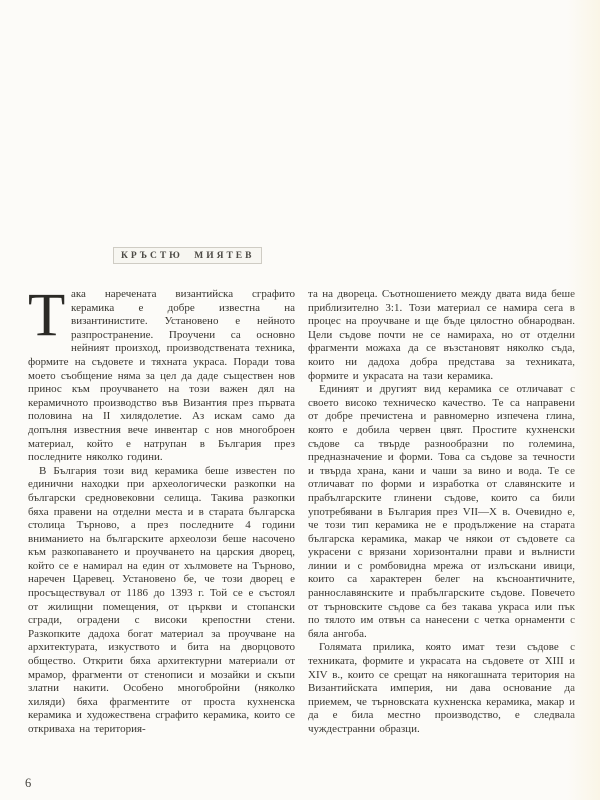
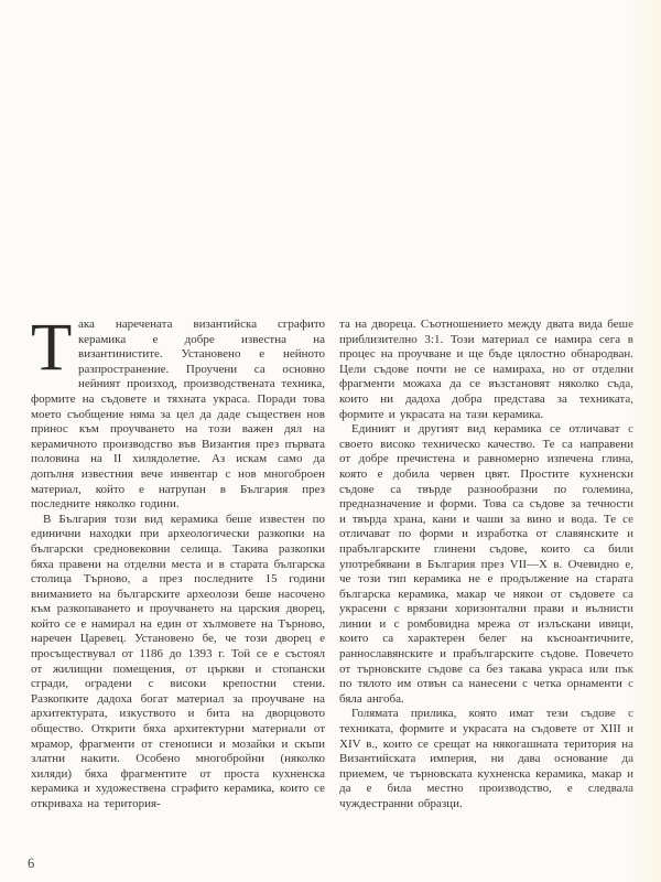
- КРЪСТЮ МИЯТЕВ
  Т
  ака наречената византийска сграфито керамика е добре известна на византинистите. Установено е нейното разпространение. Проучени са основно нейният произход, производствената техника, формите на съдовете и тяхната украса. Поради това моето съобщение няма за цел да даде съществен нов принос към проучването на този важен дял на керамичното производство във Византия през първата половина на II хилядолетие. Аз искам само да допълня известния вече инвентар с нов многоброен материал, който е натрупан в България през последните няколко години.
- В България този вид керамика беше известен по единични находки при археологически разкопки на български средновековни селища. Такива разкопки бяха правени на отделни места и в старата българска столица Търново, а през последните 4 години вниманието на българските археолози беше насочено към разкопаването и проучването на царския дворец, който се е намирал на един от хълмовете на Търново, наречен Царевец. Установено бе, че този дворец е просъществувал от 1186 до 1393 г. Той се е състоял от жилищни помещения, от църкви и стопански сгради, оградени с високи крепостни стени. Разкопките дадоха богат материал за проучване на архитектурата, изкуството и бита на дворцовото общество. Открити бяха архитектурни материали от мрамор, фрагменти от стенописи и мозайки и скъпи златни накити. Особено многобройни (няколко хиляди) бяха фрагментите от проста кухненска керамика и художествена сграфито керамика, които се откриваха на територия-
+ В България този вид керамика беше известен по единични находки при археологически разкопки на български средновековни селища. Такива разкопки бяха правени на отделни места и в старата българска столица Търново, а през последните 15 години вниманието на българските археолози беше насочено към разкопаването и проучването на царския дворец, който се е намирал на един от хълмовете на Търново, наречен Царевец. Установено бе, че този дворец е просъществувал от 1186 до 1393 г. Той се е състоял от жилищни помещения, от църкви и стопански сгради, оградени с високи крепостни стени. Разкопките дадоха богат материал за проучване на архитектурата, изкуството и бита на дворцовото общество. Открити бяха архитектурни материали от мрамор, фрагменти от стенописи и мозайки и скъпи златни накити. Особено многобройни (няколко хиляди) бяха фрагментите от проста кухненска керамика и художествена сграфито керамика, които се откриваха на територия-
  та на двореца. Съотношението между двата вида бе приблизително 3:1. Този материал се намира сега процес на проучване и ще бъде цялостно обнародва Цели съдове почти не се намираха, но от отдел фрагменти можаха да се възстановят няколко съд които ни дадоха добра представа за техникат формите и украсата на тази керамика.
  Единият и другият вид керамика се отличават своето високо техническо качество. Те са направе от добре пречистена и равномерно изпечена глин която е добила червен цвят. Простите кухненс съдове са твърде разнообразни по големин предназначение и форми. Това са съдове за течнос и твърда храна, кани и чаши за вино и вода. Те отличават по форми и изработка от славянските прабългарските глинени съдове, които са би употребявани в България през VII—X в. Очевидно че този тип керамика не е продължение на стара българска керамика, макар че някои от съдовете украсени с врязани хоризонтални прави и вълнис линии и с ромбовидна мрежа от излъскани ивиц които са характерен белег на късноантичнит раннославянските и прабългарските съдове. Повече от търновските съдове са без такава украса или п по тялото им отвън са нанесени с четка орнаменти бяла ангоба.
  Голямата прилика, която имат тези съдове техниката, формите и украсата на съдовете от XIII XIV в., които се срещат на някогашната територия Византийската империя, ни дава основание приемем, че търновската кухненска керамика, макар да е била местно производство, е следва чуждестранни образци.
  6
